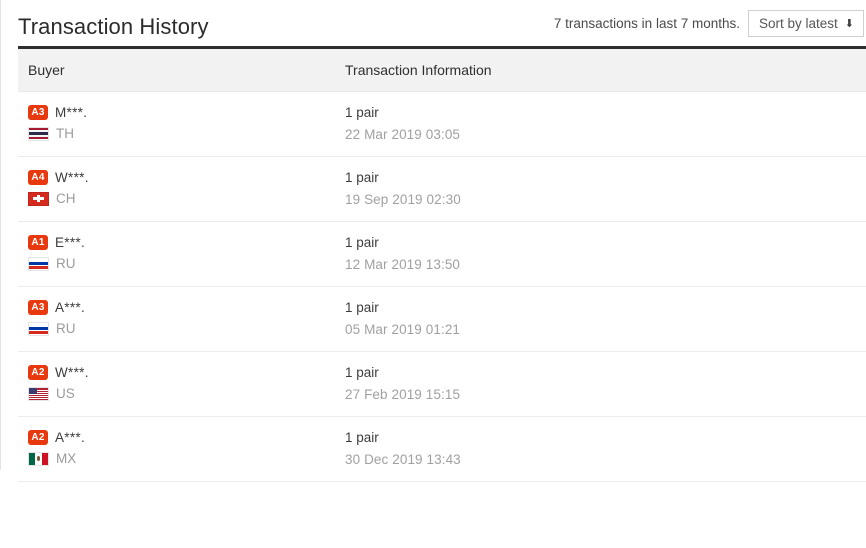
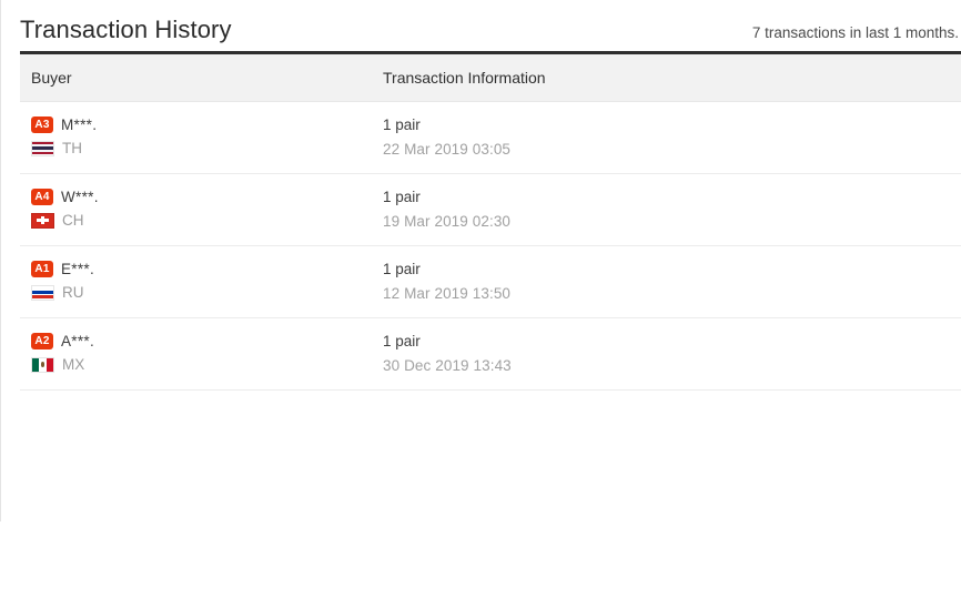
  Transaction History
- 7 transactions in last 7 months.
+ 7 transactions in last 1 months.
- Sort by latest
- ⬇
  Buyer	Transaction Information
  A3 M***. TH	1 pair 22 Mar 2019 03:05
- A4 W***. CH	1 pair 19 Sep 2019 02:30
+ A4 W***. CH	1 pair 19 Mar 2019 02:30
  A1 E***. RU	1 pair 12 Mar 2019 13:50
- A3 A***. RU	1 pair 05 Mar 2019 01:21
- A2 W***. US	1 pair 27 Feb 2019 15:15
  A2 A***. MX	1 pair 30 Dec 2019 13:43
